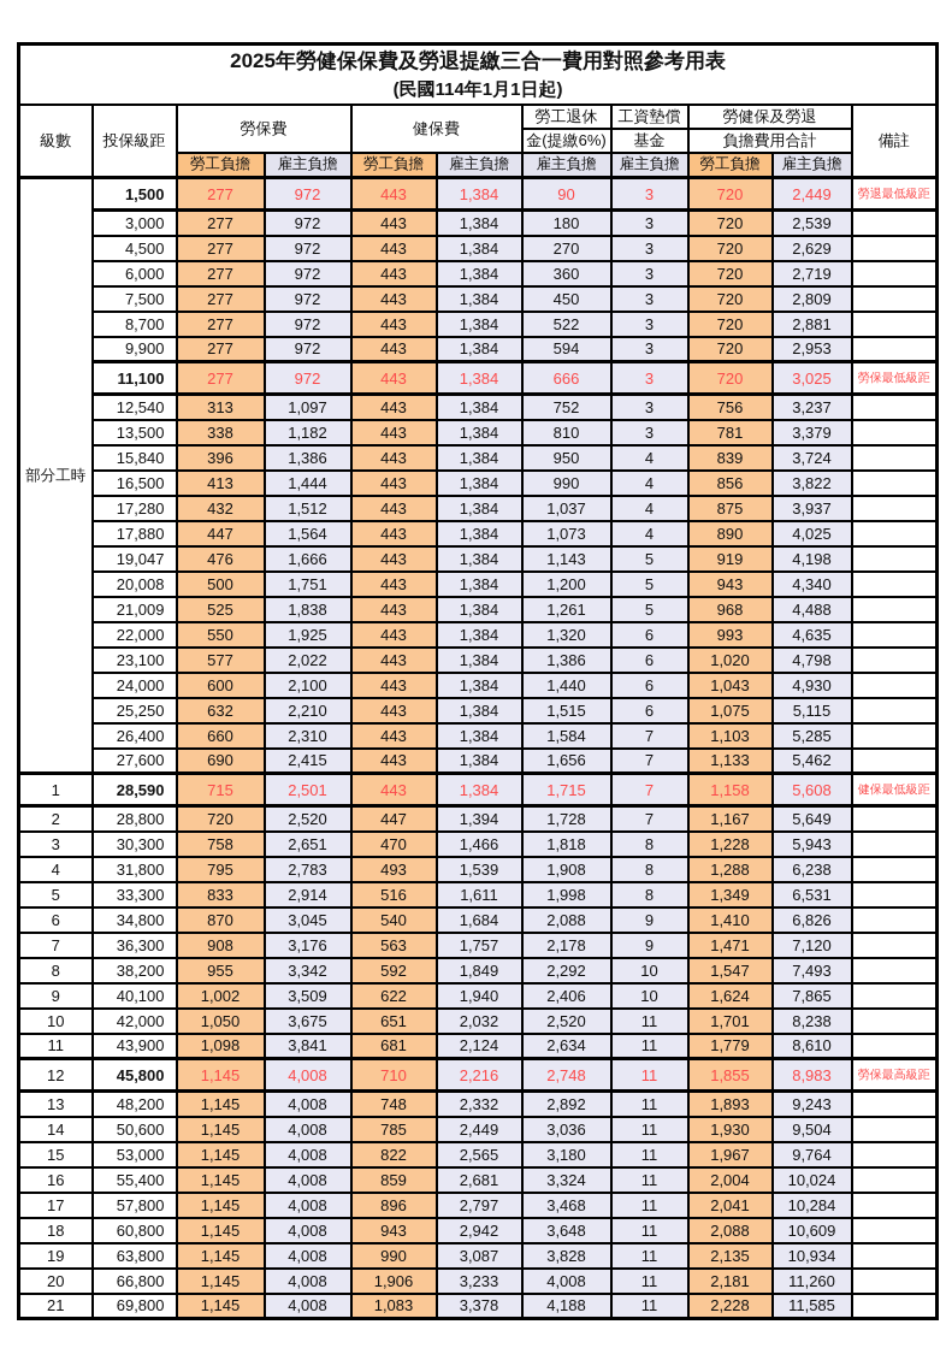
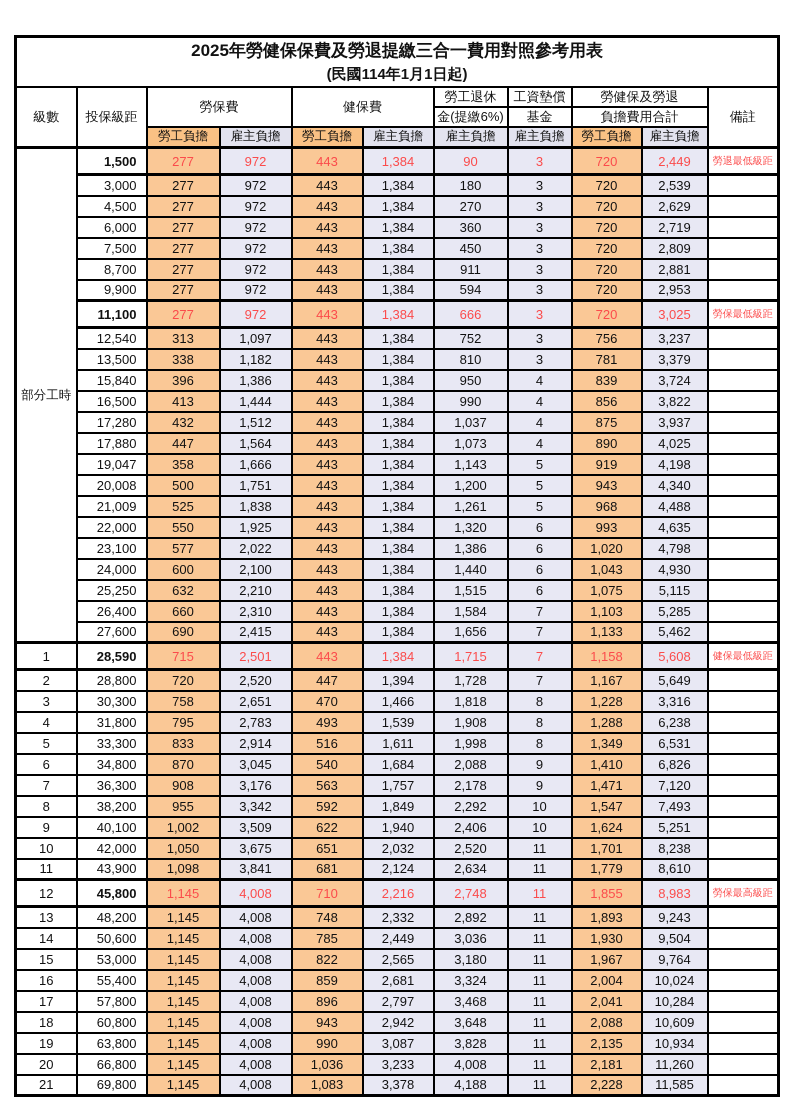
  2025年勞健保保費及勞退提繳三合一費用對照參考用表
  (民國114年1月1日起)
  級數	投保級距	勞保費	健保費	勞工退休	工資墊償	勞健保及勞退	備註
  金(提繳6%)	基金	負擔費用合計
  勞工負擔	雇主負擔	勞工負擔	雇主負擔	雇主負擔	雇主負擔	勞工負擔	雇主負擔
  部分工時	1,500	277	972	443	1,384	90	3	720	2,449	勞退最低級距
  3,000	277	972	443	1,384	180	3	720	2,539
  4,500	277	972	443	1,384	270	3	720	2,629
  6,000	277	972	443	1,384	360	3	720	2,719
  7,500	277	972	443	1,384	450	3	720	2,809
- 8,700	277	972	443	1,384	522	3	720	2,881
+ 8,700	277	972	443	1,384	911	3	720	2,881
  9,900	277	972	443	1,384	594	3	720	2,953
  11,100	277	972	443	1,384	666	3	720	3,025	勞保最低級距
  12,540	313	1,097	443	1,384	752	3	756	3,237
  13,500	338	1,182	443	1,384	810	3	781	3,379
  15,840	396	1,386	443	1,384	950	4	839	3,724
  16,500	413	1,444	443	1,384	990	4	856	3,822
  17,280	432	1,512	443	1,384	1,037	4	875	3,937
  17,880	447	1,564	443	1,384	1,073	4	890	4,025
- 19,047	476	1,666	443	1,384	1,143	5	919	4,198
+ 19,047	358	1,666	443	1,384	1,143	5	919	4,198
  20,008	500	1,751	443	1,384	1,200	5	943	4,340
  21,009	525	1,838	443	1,384	1,261	5	968	4,488
  22,000	550	1,925	443	1,384	1,320	6	993	4,635
  23,100	577	2,022	443	1,384	1,386	6	1,020	4,798
  24,000	600	2,100	443	1,384	1,440	6	1,043	4,930
  25,250	632	2,210	443	1,384	1,515	6	1,075	5,115
  26,400	660	2,310	443	1,384	1,584	7	1,103	5,285
  27,600	690	2,415	443	1,384	1,656	7	1,133	5,462
  1	28,590	715	2,501	443	1,384	1,715	7	1,158	5,608	健保最低級距
  2	28,800	720	2,520	447	1,394	1,728	7	1,167	5,649
- 3	30,300	758	2,651	470	1,466	1,818	8	1,228	5,943
+ 3	30,300	758	2,651	470	1,466	1,818	8	1,228	3,316
  4	31,800	795	2,783	493	1,539	1,908	8	1,288	6,238
  5	33,300	833	2,914	516	1,611	1,998	8	1,349	6,531
  6	34,800	870	3,045	540	1,684	2,088	9	1,410	6,826
  7	36,300	908	3,176	563	1,757	2,178	9	1,471	7,120
  8	38,200	955	3,342	592	1,849	2,292	10	1,547	7,493
- 9	40,100	1,002	3,509	622	1,940	2,406	10	1,624	7,865
+ 9	40,100	1,002	3,509	622	1,940	2,406	10	1,624	5,251
  10	42,000	1,050	3,675	651	2,032	2,520	11	1,701	8,238
  11	43,900	1,098	3,841	681	2,124	2,634	11	1,779	8,610
  12	45,800	1,145	4,008	710	2,216	2,748	11	1,855	8,983	勞保最高級距
  13	48,200	1,145	4,008	748	2,332	2,892	11	1,893	9,243
  14	50,600	1,145	4,008	785	2,449	3,036	11	1,930	9,504
  15	53,000	1,145	4,008	822	2,565	3,180	11	1,967	9,764
  16	55,400	1,145	4,008	859	2,681	3,324	11	2,004	10,024
  17	57,800	1,145	4,008	896	2,797	3,468	11	2,041	10,284
  18	60,800	1,145	4,008	943	2,942	3,648	11	2,088	10,609
  19	63,800	1,145	4,008	990	3,087	3,828	11	2,135	10,934
- 20	66,800	1,145	4,008	1,906	3,233	4,008	11	2,181	11,260
+ 20	66,800	1,145	4,008	1,036	3,233	4,008	11	2,181	11,260
  21	69,800	1,145	4,008	1,083	3,378	4,188	11	2,228	11,585
